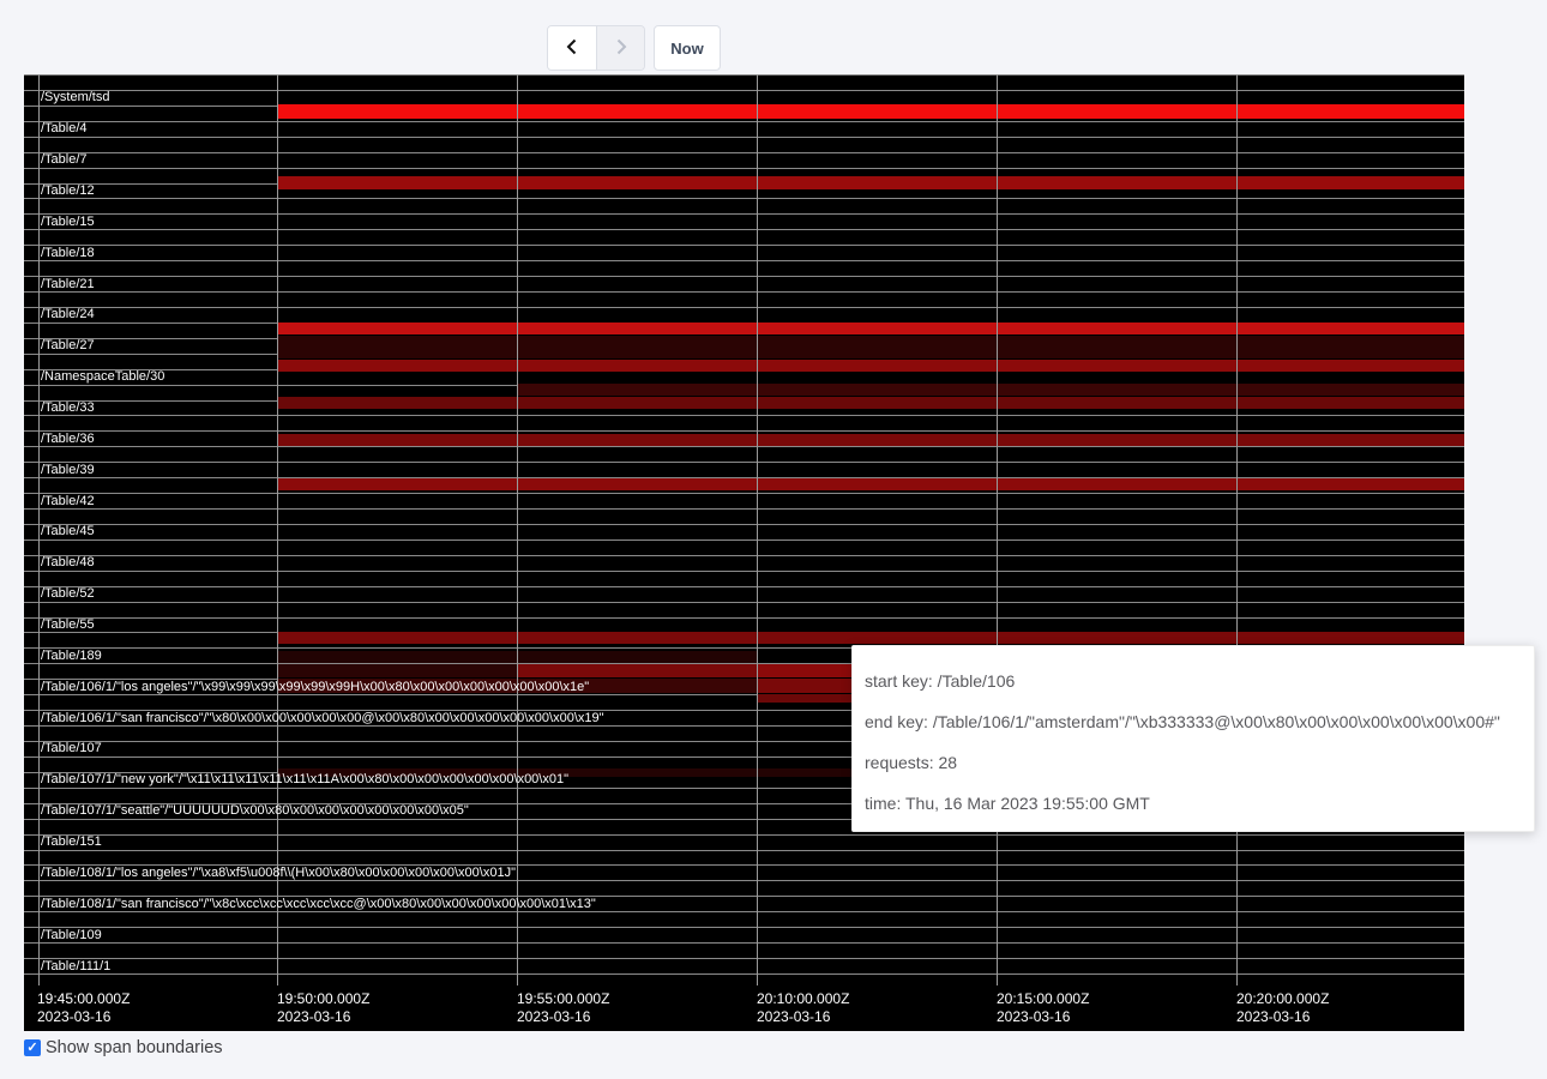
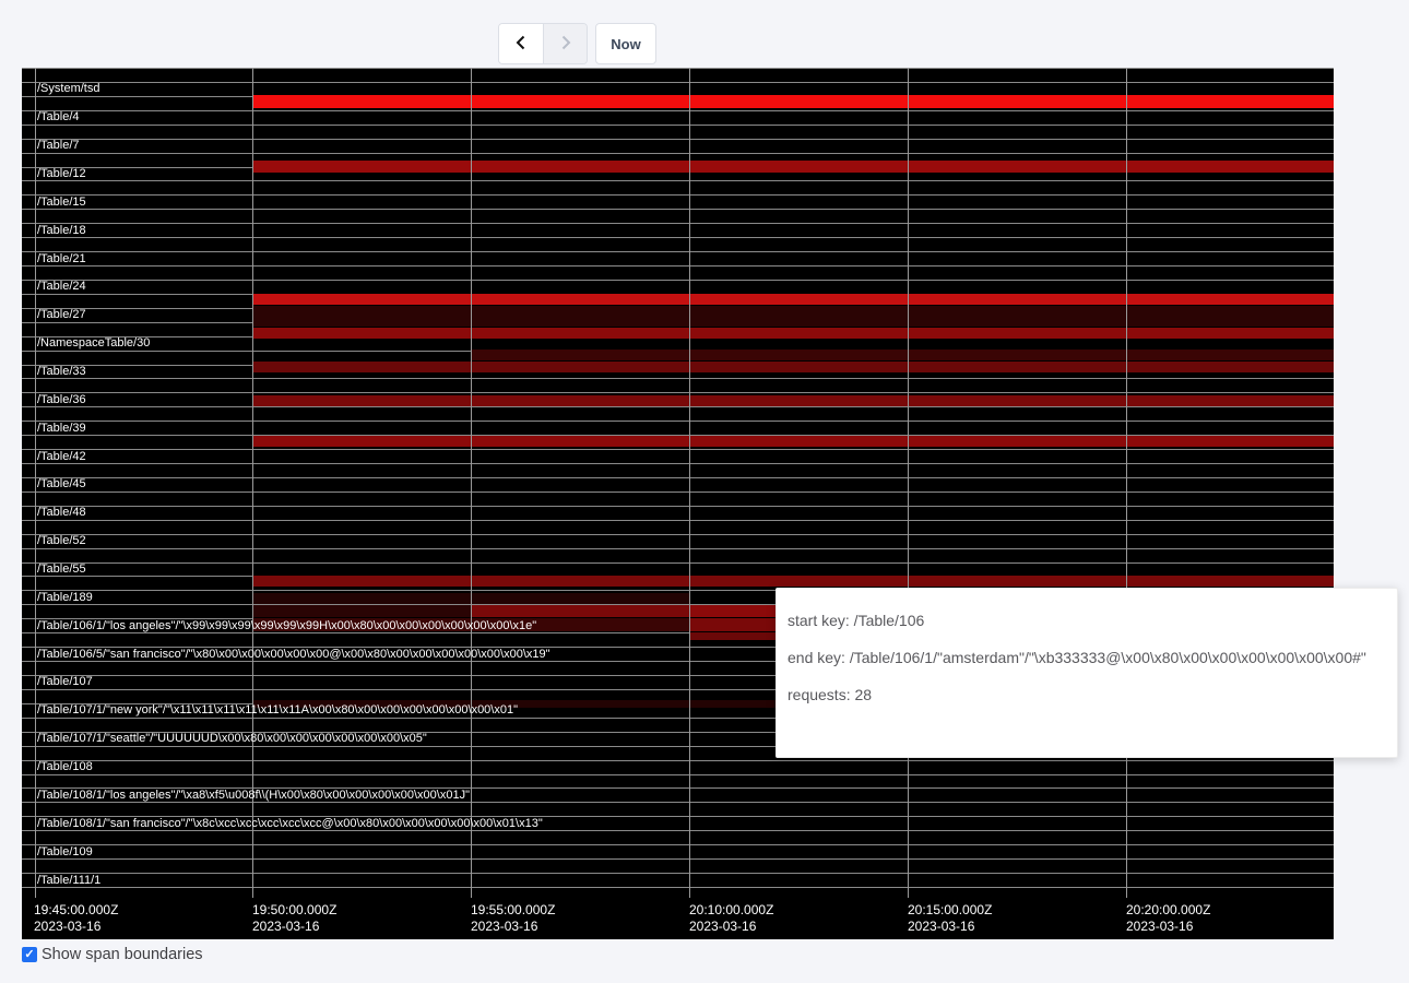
  Now
  /System/tsd
  /Table/4
  /Table/7
  /Table/12
  /Table/15
  /Table/18
  /Table/21
  /Table/24
  /Table/27
  /NamespaceTable/30
  /Table/33
  /Table/36
  /Table/39
  /Table/42
  /Table/45
  /Table/48
  /Table/52
  /Table/55
  /Table/189
  /Table/106/1/"los angeles"/"\x99\x99\x99\x99\x99\x99H\x00\x80\x00\x00\x00\x00\x00\x00\x1e"
- /Table/106/1/"san francisco"/"\x80\x00\x00\x00\x00\x00@\x00\x80\x00\x00\x00\x00\x00\x00\x19"
+ /Table/106/5/"san francisco"/"\x80\x00\x00\x00\x00\x00@\x00\x80\x00\x00\x00\x00\x00\x00\x19"
  /Table/107
  /Table/107/1/"new york"/"\x11\x11\x11\x11\x11\x11A\x00\x80\x00\x00\x00\x00\x00\x00\x01"
  /Table/107/1/"seattle"/"UUUUUUD\x00\x80\x00\x00\x00\x00\x00\x00\x05"
- /Table/151
+ /Table/108
  /Table/108/1/"los angeles"/"\xa8\xf5\u008f\\(H\x00\x80\x00\x00\x00\x00\x00\x01J"
  /Table/108/1/"san francisco"/"\x8c\xcc\xcc\xcc\xcc\xcc@\x00\x80\x00\x00\x00\x00\x00\x01\x13"
  /Table/109
  /Table/111/1
  19:45:00.000Z
  2023-03-16
  19:50:00.000Z
  2023-03-16
  19:55:00.000Z
  2023-03-16
  20:10:00.000Z
  2023-03-16
  20:15:00.000Z
  2023-03-16
  20:20:00.000Z
  2023-03-16
  start key: /Table/106
  end key: /Table/106/1/"amsterdam"/"\xb333333@\x00\x80\x00\x00\x00\x00\x00\x00#"
  requests: 28
- time: Thu, 16 Mar 2023 19:55:00 GMT
  ✓
  Show span boundaries
